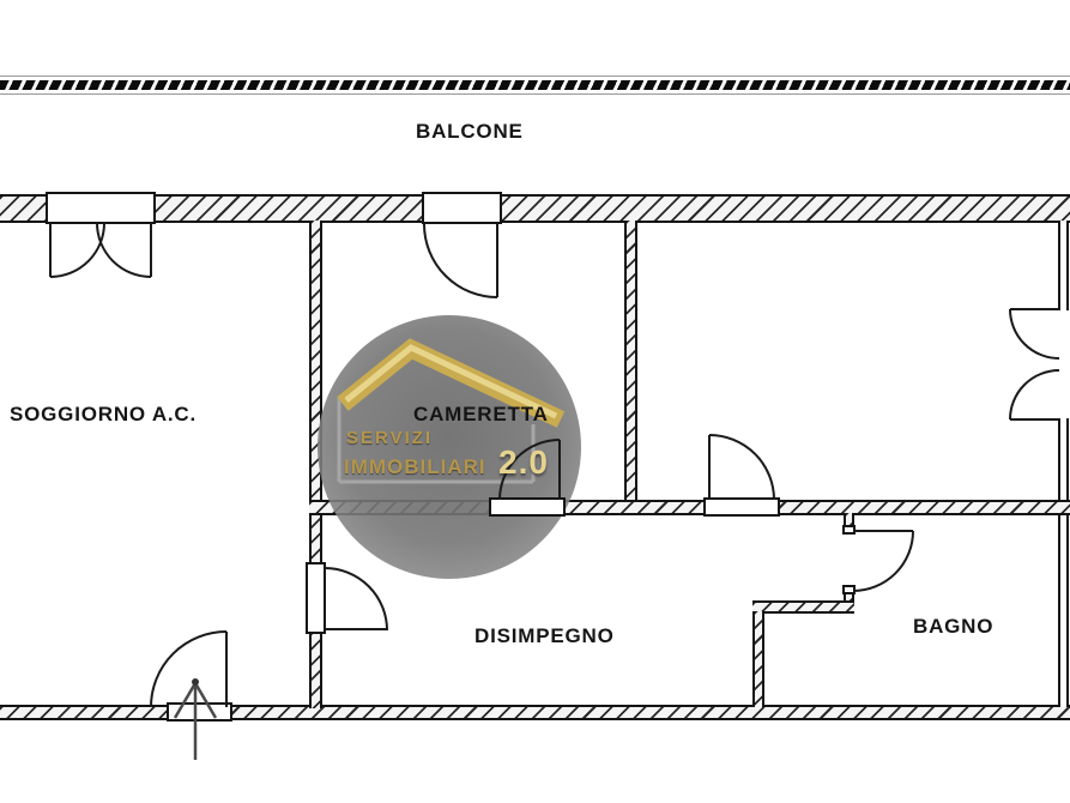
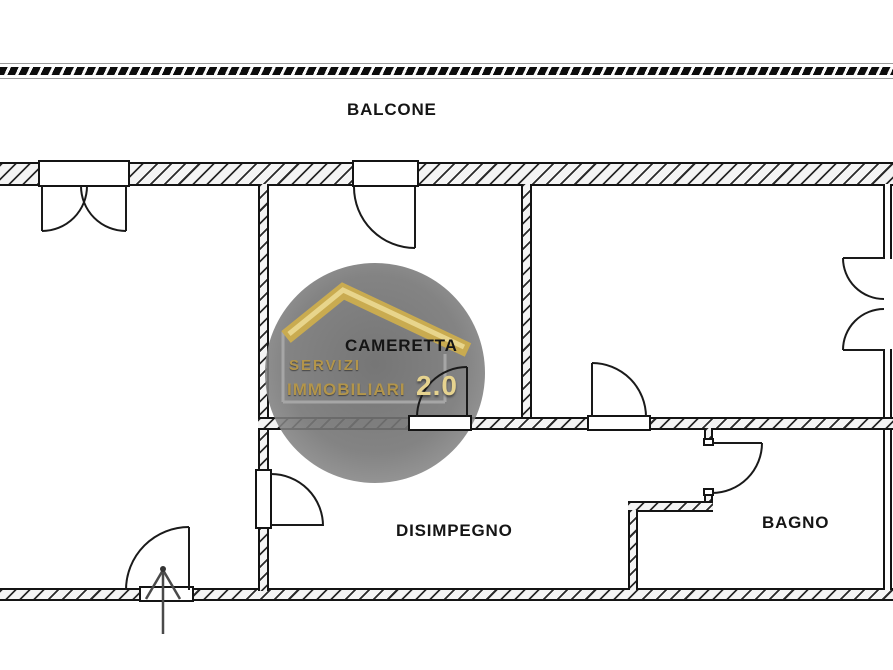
  SERVIZI
  IMMOBILIARI
  2.0
  BALCONE
- SOGGIORNO A.C.
  CAMERETTA
  DISIMPEGNO
  BAGNO
